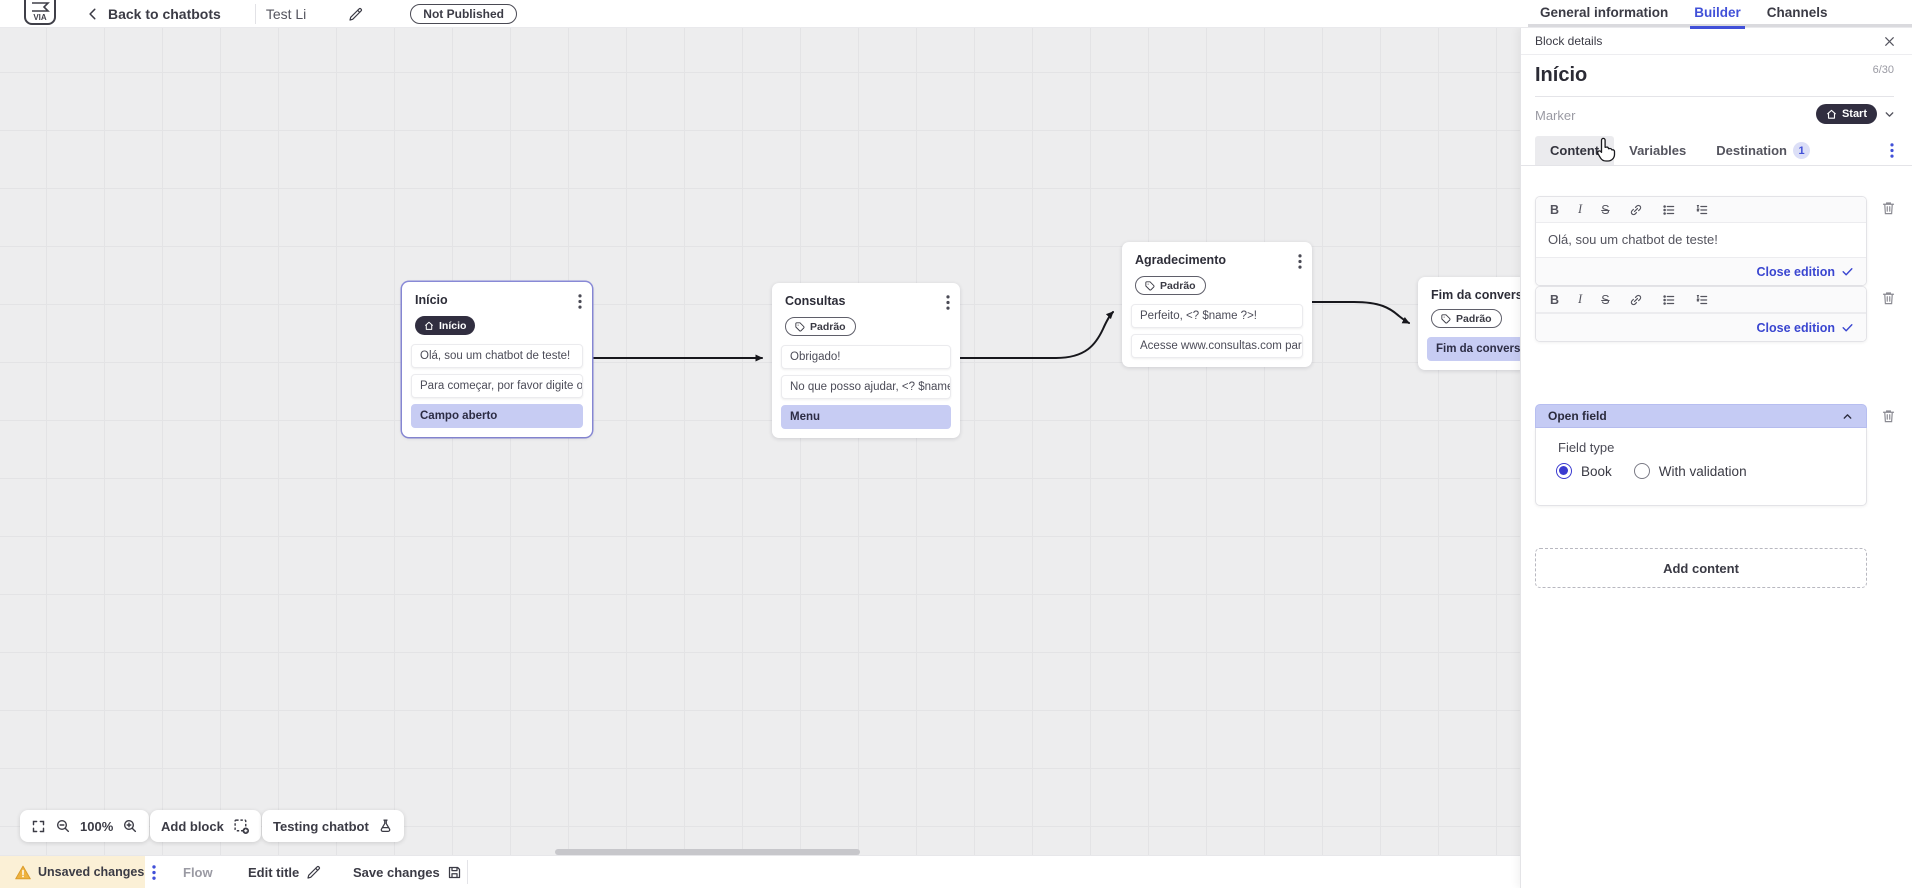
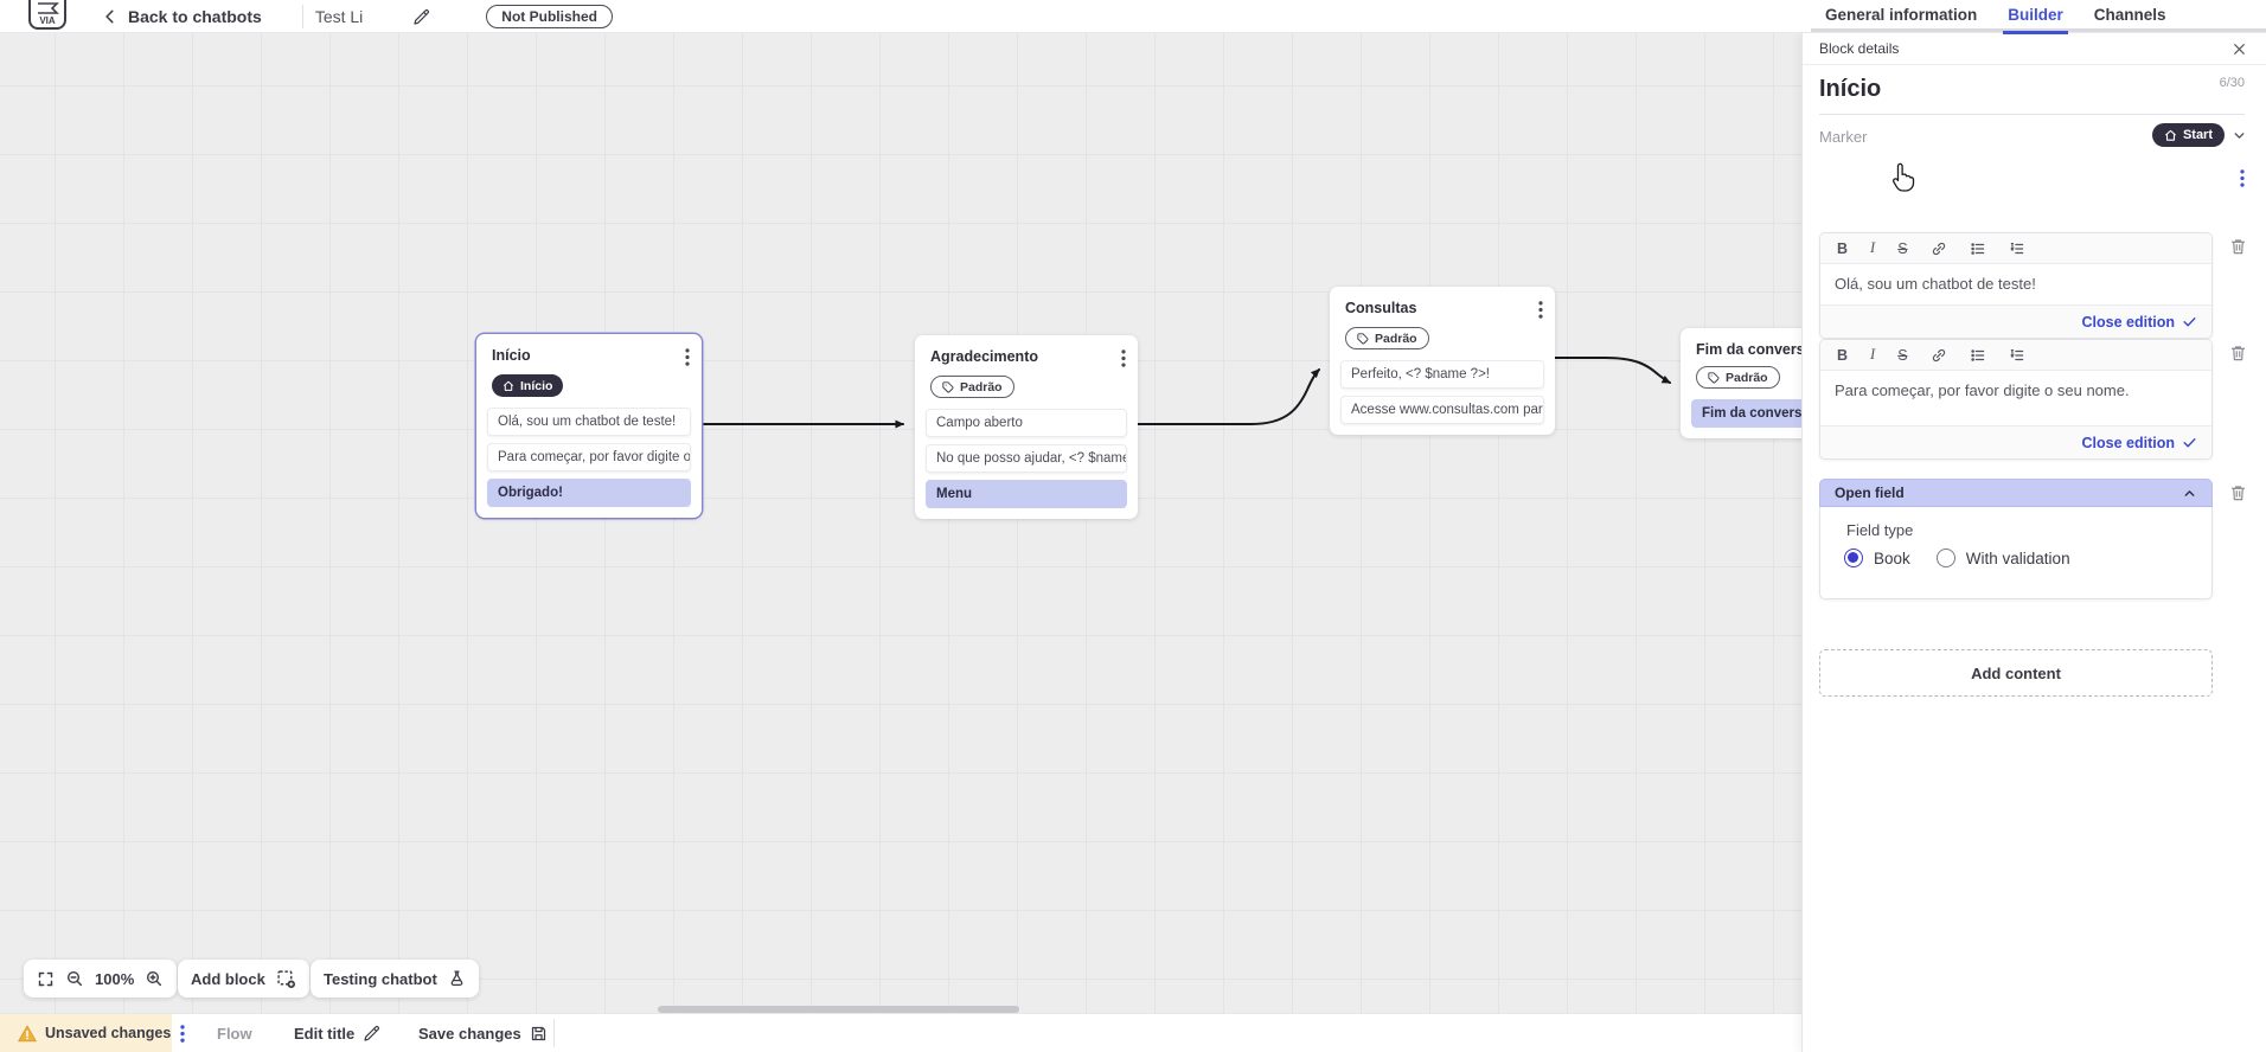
  VIA
  Back to chatbots
  Test Li
  Not Published
  General information
  Builder
  Channels
  Início
  Início
  Olá, sou um chatbot de teste!
  Para começar, por favor digite o
- Campo aberto
+ Obrigado!
- Consultas
+ Agradecimento
  Padrão
- Obrigado!
+ Campo aberto
  No que posso ajudar, <? $name
  Menu
- Agradecimento
+ Consultas
  Padrão
  Perfeito, <? $name ?>!
  Acesse www.consultas.com par.
  Fim da conver
  Padrão
  Fim da convers
  100%
  Add block
  Testing chatbot
  Unsaved changes
  Flow
  Edit title
  Save changes
  Block details
  Início
  6/30
  Marker
  Start
- Content
- Variables
- Destination
- 1
  B
  I
  S
  Olá, sou um chatbot de teste!
  Close edition
  B
  I
  S
+ Para começar, por favor digite o seu nome.
  Close edition
  Open field
  Field type
  Book
  With validation
  Add content
